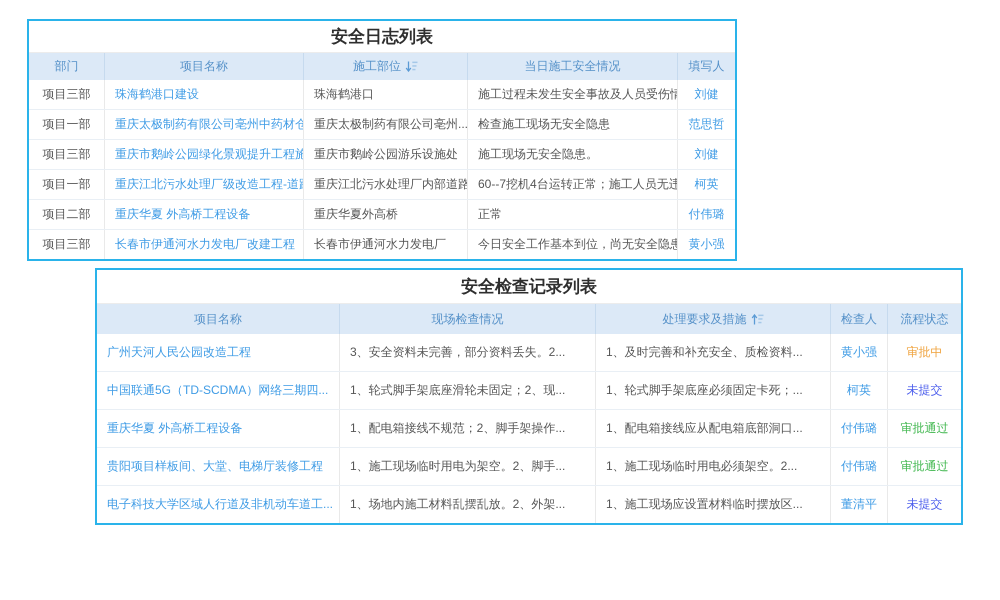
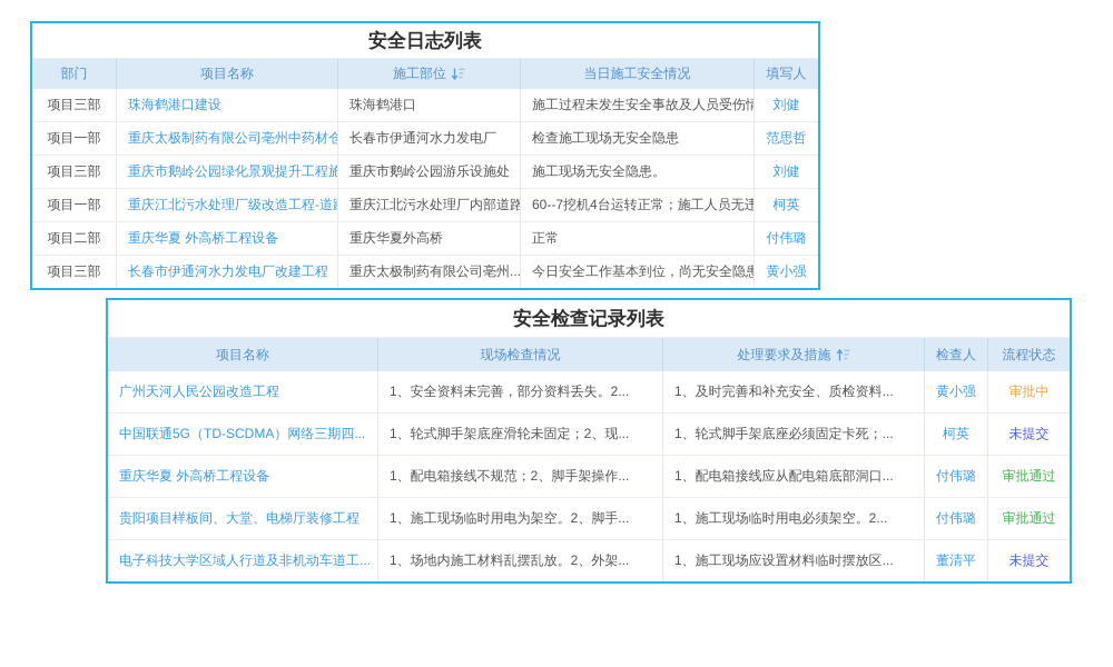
  安全日志列表
  部门
  项目名称
  施工部位
  当日施工安全情况
  填写人
  项目三部
  珠海鹤港口建设
  珠海鹤港口
  施工过程未发生安全事故及人员受伤情
  刘健
  项目一部
  重庆太极制药有限公司亳州中药材仓
- 重庆太极制药有限公司亳州...
+ 长春市伊通河水力发电厂
  检查施工现场无安全隐患
  范思哲
  项目三部
  重庆市鹅岭公园绿化景观提升工程施
  重庆市鹅岭公园游乐设施处
  施工现场无安全隐患。
  刘健
  项目一部
  重庆江北污水处理厂级改造工程-道
  重庆江北污水处理厂内部道路
  60--7挖机4台运转正常；施工人员无违
  柯英
  项目二部
  重庆华夏 外高桥工程设备
  重庆华夏外高桥
  正常
  付伟璐
  项目三部
  长春市伊通河水力发电厂改建工程
- 长春市伊通河水力发电厂
+ 重庆太极制药有限公司亳州...
  今日安全工作基本到位，尚无安全隐患
  黄小强
  安全检查记录列表
  项目名称
  现场检查情况
  处理要求及措施
  检查人
  流程状态
  广州天河人民公园改造工程
- 3、安全资料未完善，部分资料丢失。2...
+ 1、安全资料未完善，部分资料丢失。2...
  1、及时完善和补充安全、质检资料...
  黄小强
  审批中
  中国联通5G（TD-SCDMA）网络三期四...
  1、轮式脚手架底座滑轮未固定；2、现...
  1、轮式脚手架底座必须固定卡死；...
  柯英
  未提交
  重庆华夏 外高桥工程设备
  1、配电箱接线不规范；2、脚手架操作...
  1、配电箱接线应从配电箱底部洞口...
  付伟璐
  审批通过
  贵阳项目样板间、大堂、电梯厅装修工程
  1、施工现场临时用电为架空。2、脚手...
  1、施工现场临时用电必须架空。2...
  付伟璐
  审批通过
  电子科技大学区域人行道及非机动车道工...
  1、场地内施工材料乱摆乱放。2、外架...
  1、施工现场应设置材料临时摆放区...
  董清平
  未提交
